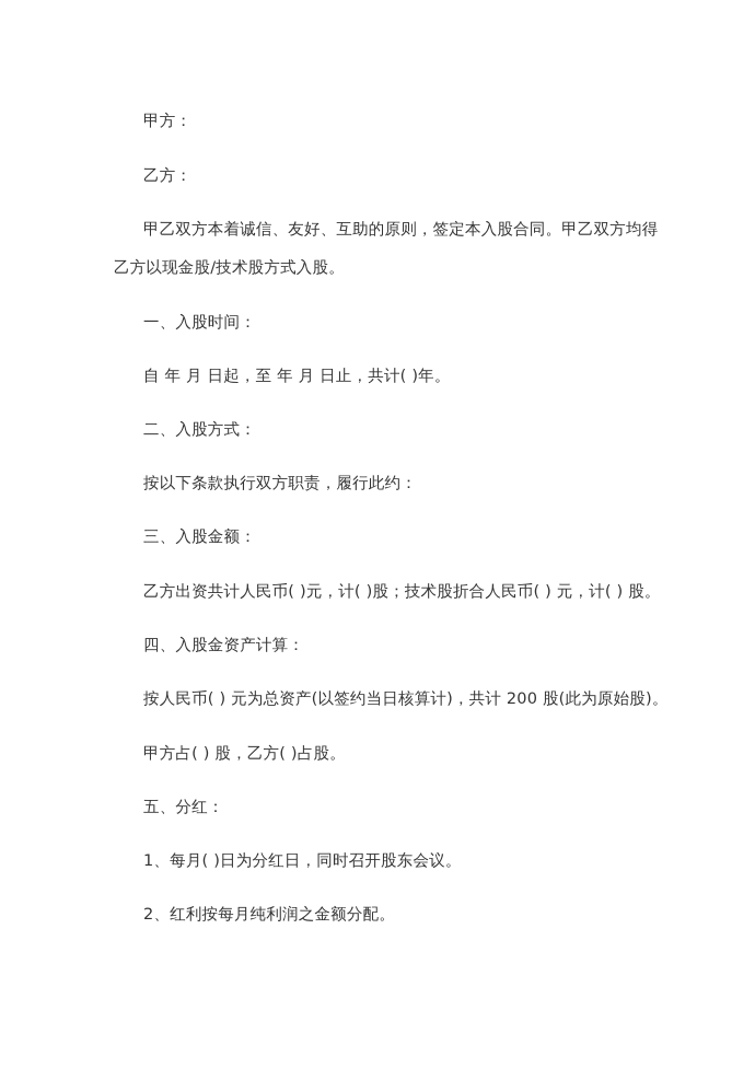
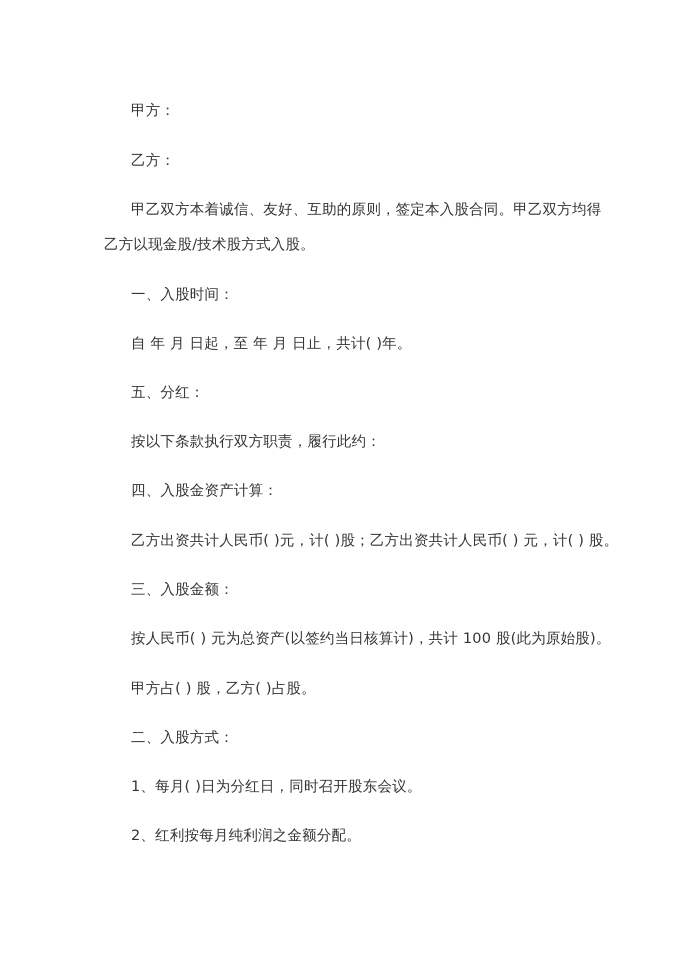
  甲方：
  乙方：
  甲乙双方本着诚信、友好、互助的原则，签定本入股合同。甲乙双方均得
  乙方以现金股/技术股方式入股。
  一、入股时间：
  自 年 月 日起，至 年 月 日止，共计( )年。
- 二、入股方式：
+ 五、分红：
  按以下条款执行双方职责，履行此约：
- 三、入股金额：
+ 四、入股金资产计算：
- 乙方出资共计人民币( )元，计( )股；技术股折合人民币( ) 元，计( ) 股。
+ 乙方出资共计人民币( )元，计( )股；乙方出资共计人民币( ) 元，计( ) 股。
- 四、入股金资产计算：
+ 三、入股金额：
- 按人民币( ) 元为总资产(以签约当日核算计)，共计 200 股(此为原始股)。
+ 按人民币( ) 元为总资产(以签约当日核算计)，共计 100 股(此为原始股)。
  甲方占( ) 股，乙方( )占股。
- 五、分红：
+ 二、入股方式：
  1、每月( )日为分红日，同时召开股东会议。
  2、红利按每月纯利润之金额分配。
